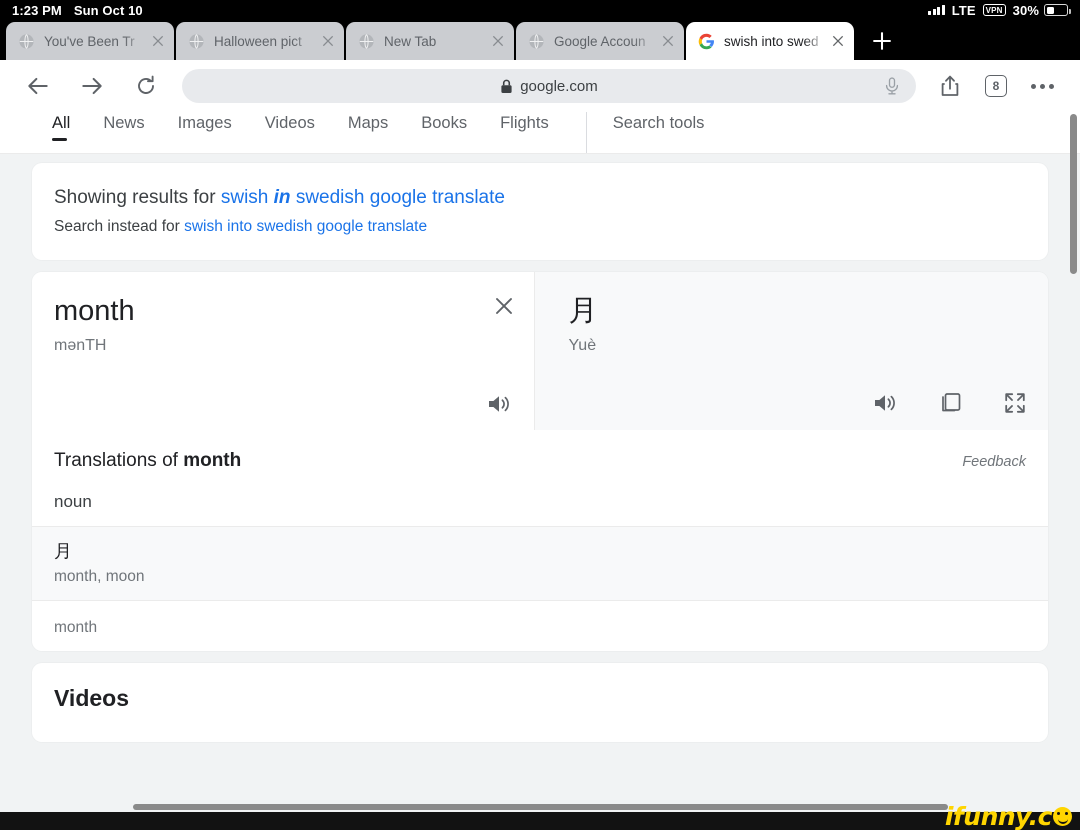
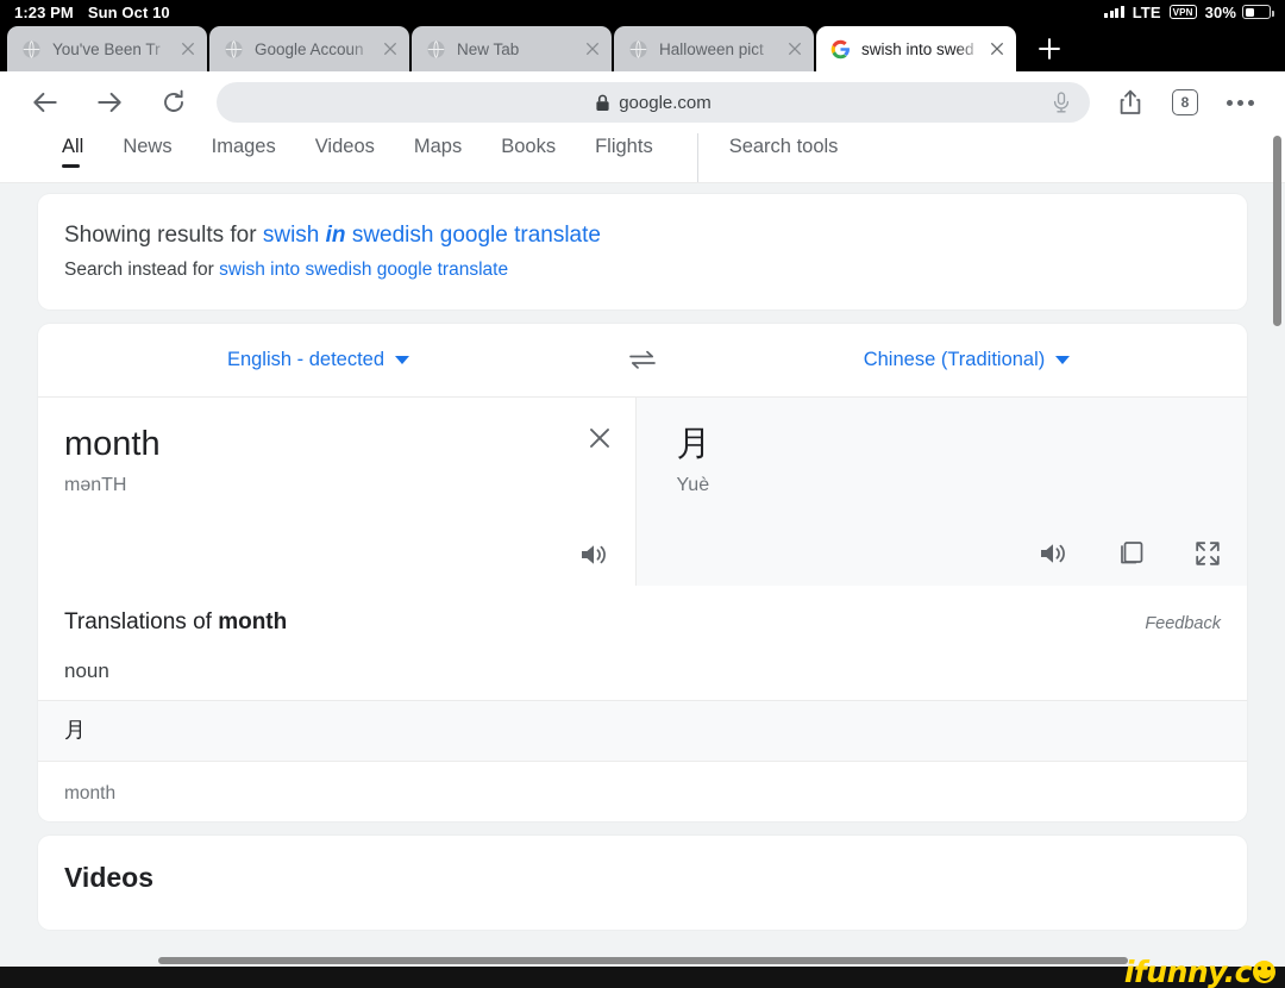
  1:23 PM
  Sun Oct 10
  LTE
  VPN
  30%
  You've Been Tr
- Halloween pict
+ Google Accoun
  New Tab
- Google Accoun
+ Halloween pict
  swish into swed
  google.com
  8
  All
  News
  Images
  Videos
  Maps
  Books
  Flights
  Search tools
  Showing results for swish in swedish google translate
  Search instead for swish into swedish google translate
+ English - detected
+ Chinese (Traditional)
  month
  mənTH
  月
  Yuè
  Translations of month
  Feedback
  noun
  月
- month, moon
  month
  Videos
  ifunny.c
